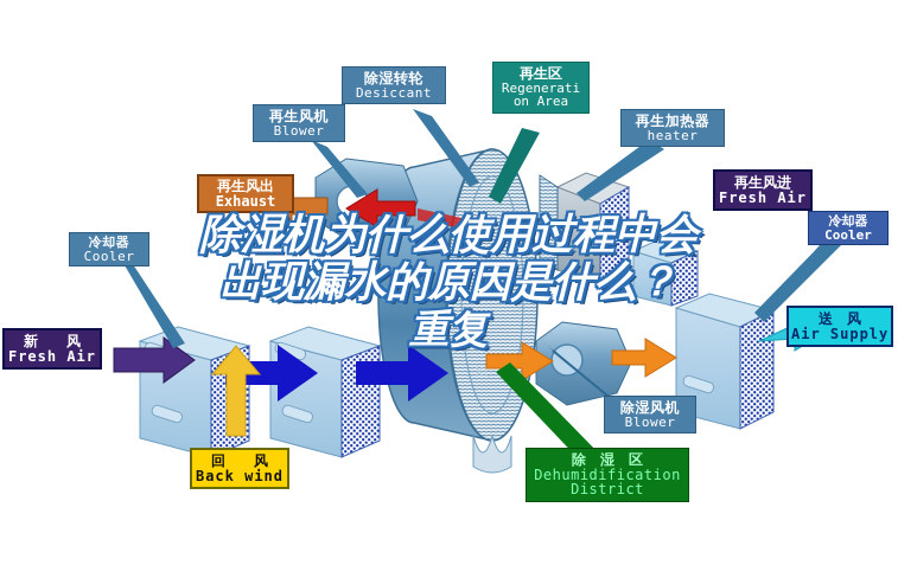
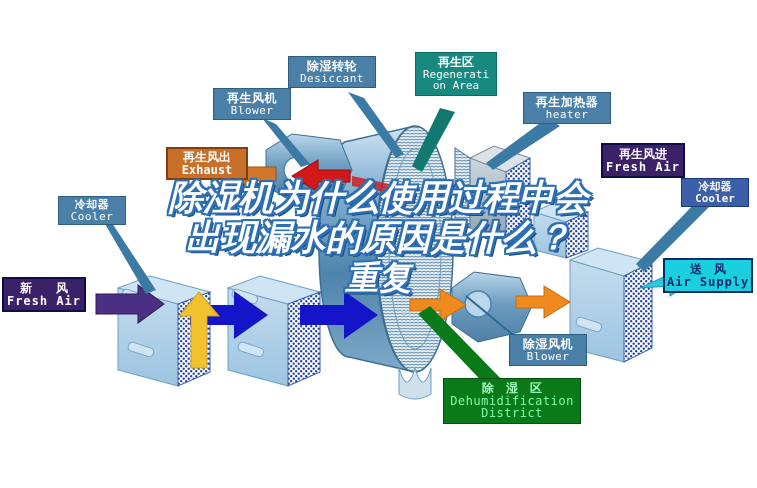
  xt
  除湿转轮
  Desiccant
  再生风机
  Blower
  再生区
  Regenerati
  on Area
  再生加热器
  heater
  再生风进
  Fresh Air
  冷却器
  Cooler
  冷却器
  Cooler
  再生风出
  Exhaust
  新 风
  Fresh Air
- 回 风
- Back wind
  除湿风机
  Blower
  除 湿 区
  Dehumidification
  District
  送 风
  Air Supply
  除湿机为什么使用过程中会
  出现漏水的原因是什么？
  重复
